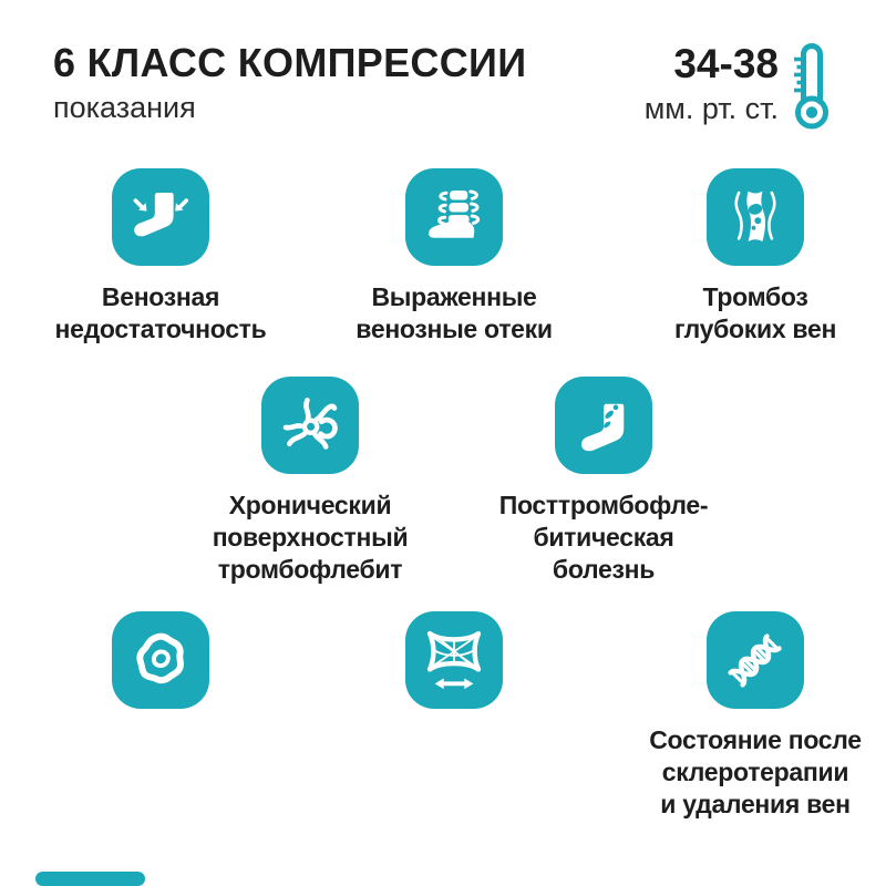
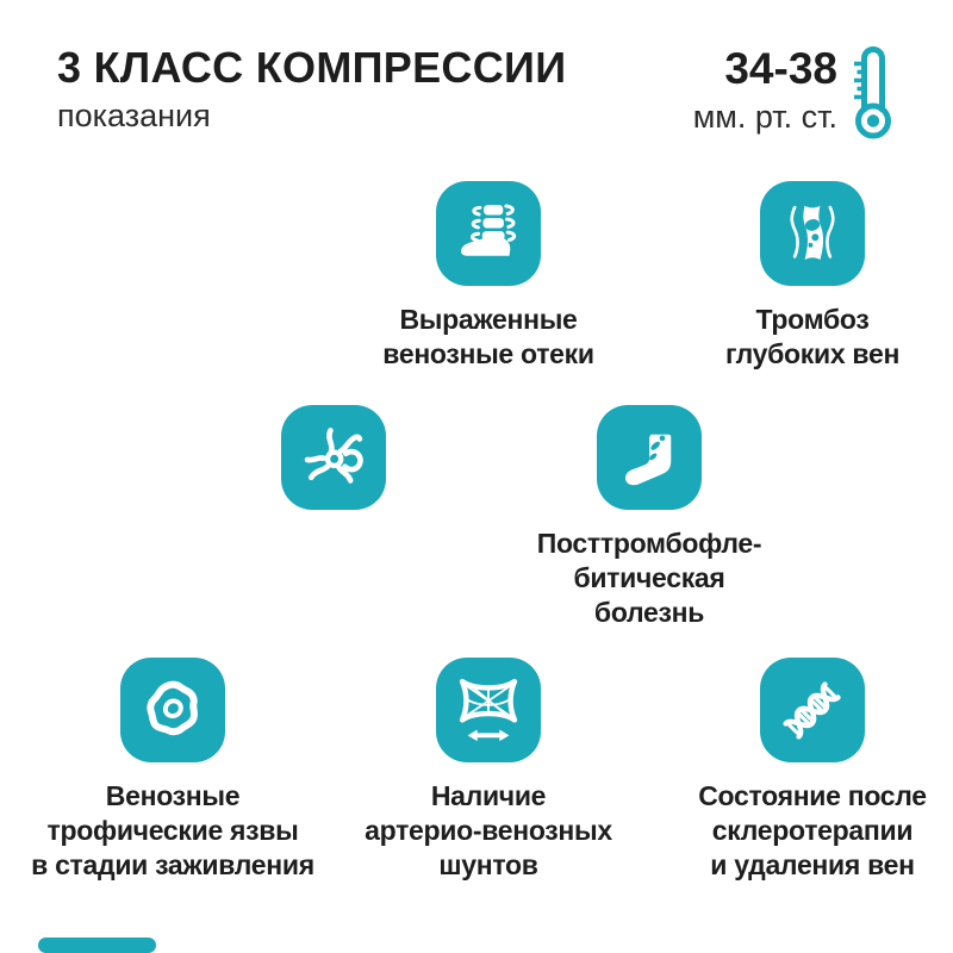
- 6 КЛАСС КОМПРЕССИИ
+ 3 КЛАСС КОМПРЕССИИ
  показания
  34-38
  мм. рт. ст.
- Венозная
- недостаточность
  Выраженные
  венозные отеки
  Тромбоз
  глубоких вен
- Хронический
- поверхностный
- тромбофлебит
  Посттромбофле-
  битическая
  болезнь
+ Венозные
+ трофические язвы
+ в стадии заживления
+ Наличие
+ артерио-венозных
+ шунтов
  Состояние после
  склеротерапии
  и удаления вен
